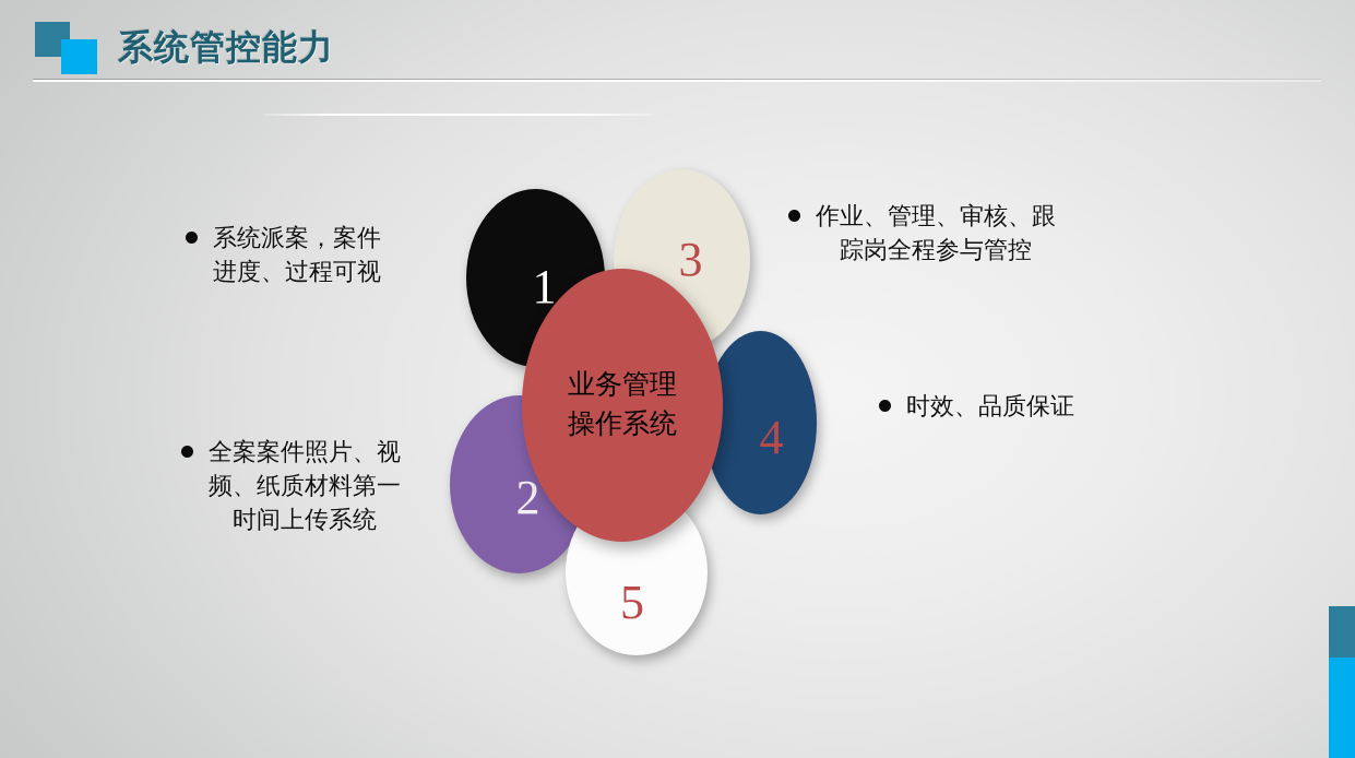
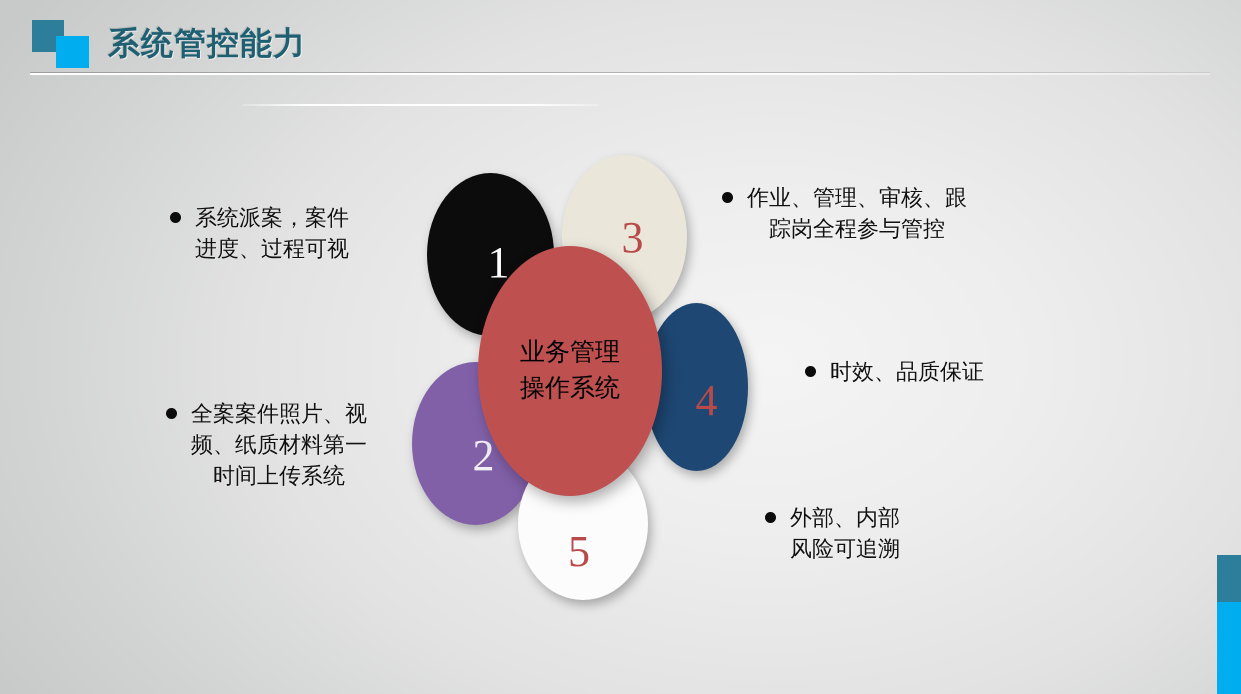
  系统管控能力
  1
  3
  2
  4
  5
  业务管理
  操作系统
  系统派案，案件
  进度、过程可视
  全案案件照片、视
  频、纸质材料第一
  时间上传系统
  作业、管理、审核、跟
  踪岗全程参与管控
  时效、品质保证
+ 外部、内部
+ 风险可追溯
